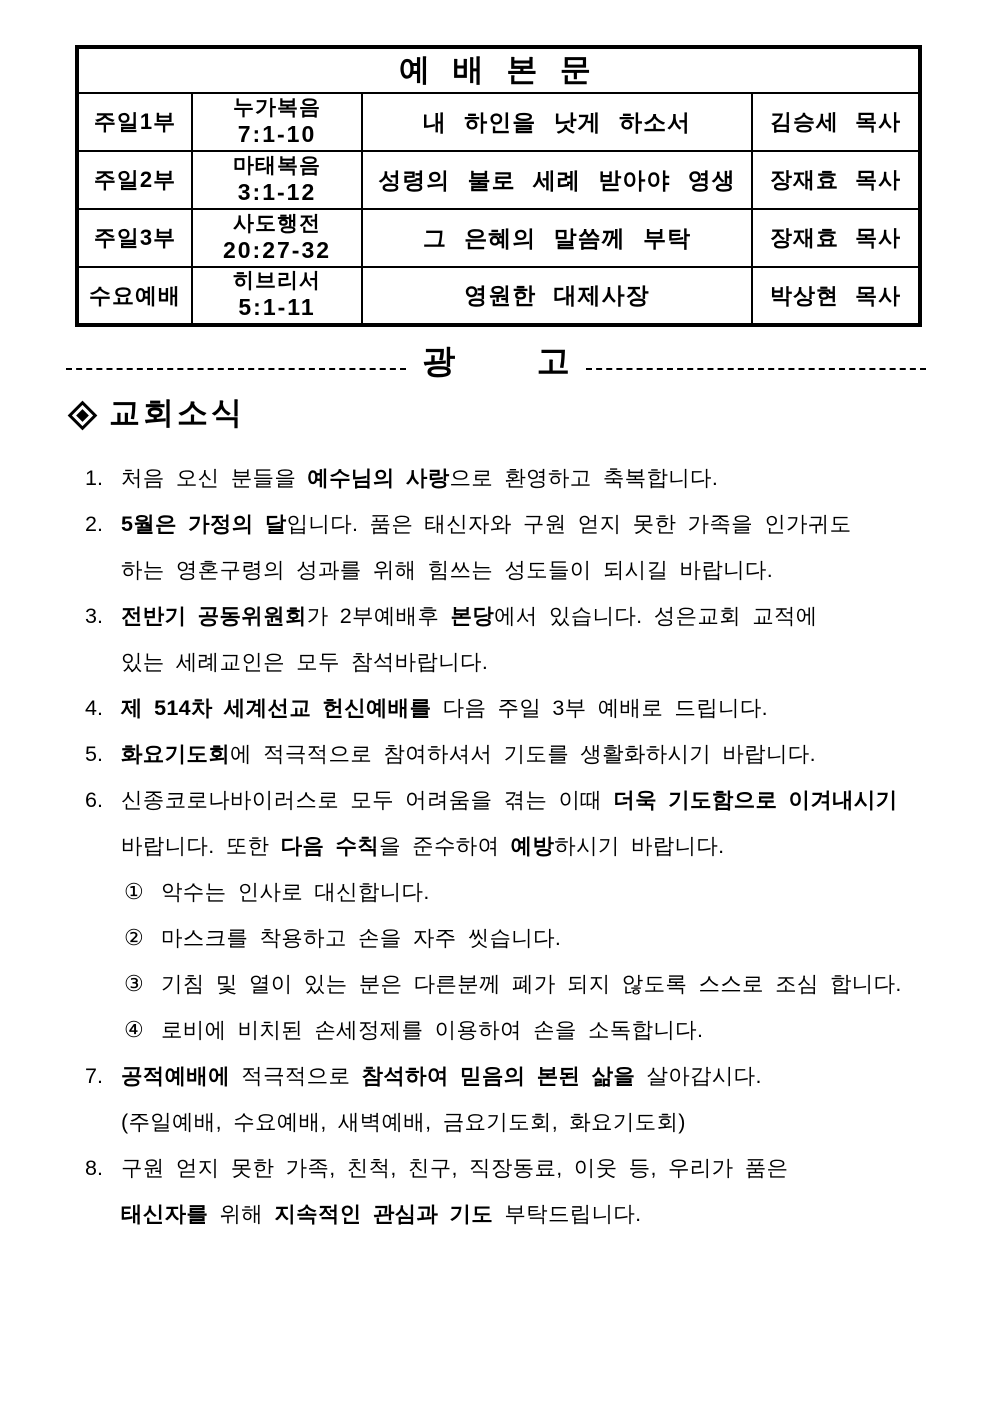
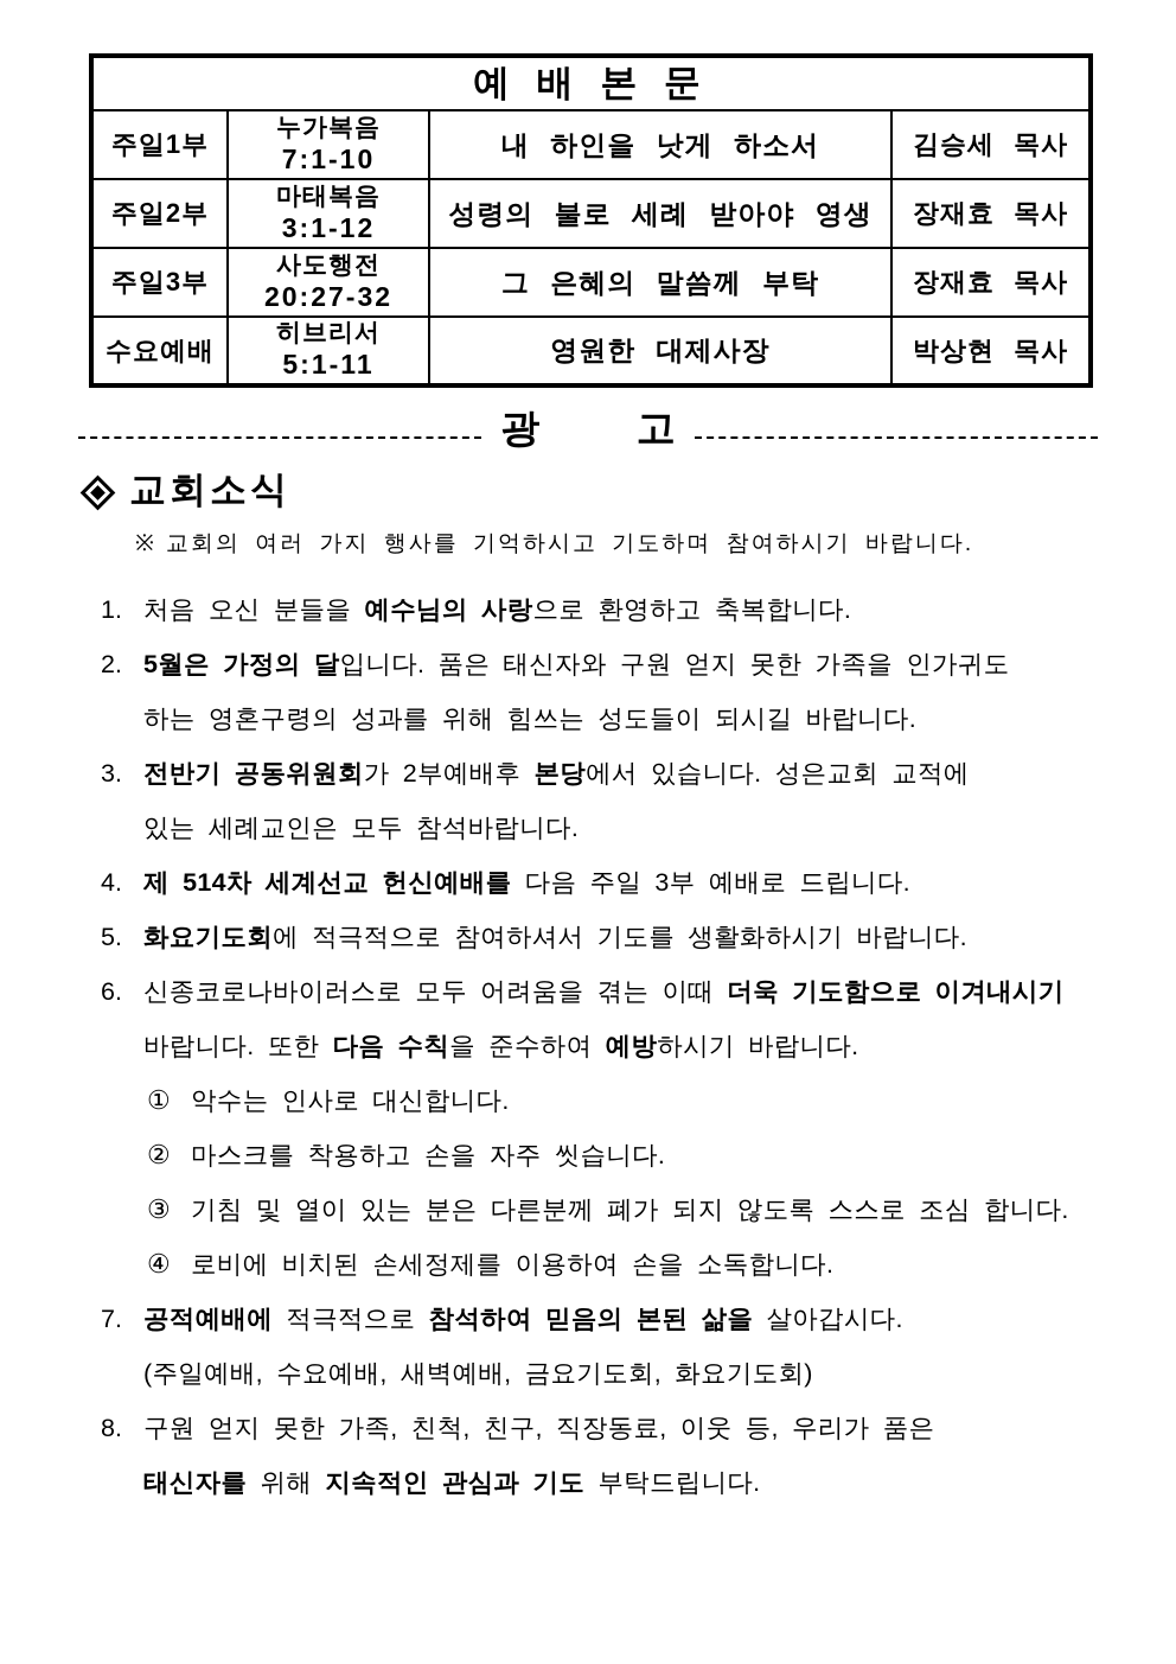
  예 배 본 문
  주일1부	누가복음7:1-10	내 하인을 낫게 하소서	김승세 목사
  주일2부	마태복음3:1-12	성령의 불로 세례 받아야 영생	장재효 목사
  주일3부	사도행전20:27-32	그 은혜의 말씀께 부탁	장재효 목사
  수요예배	히브리서5:1-11	영원한 대제사장	박상현 목사
  광 고
  교회소식
+ ※ 교회의 여러 가지 행사를 기억하시고 기도하며 참여하시기 바랍니다.
  1.
  처음 오신 분들을 예수님의 사랑으로 환영하고 축복합니다.
  2.
  5월은 가정의 달입니다. 품은 태신자와 구원 얻지 못한 가족을 인가귀도
  하는 영혼구령의 성과를 위해 힘쓰는 성도들이 되시길 바랍니다.
  3.
  전반기 공동위원회가 2부예배후 본당에서 있습니다. 성은교회 교적에
  있는 세례교인은 모두 참석바랍니다.
  4.
  제 514차 세계선교 헌신예배를 다음 주일 3부 예배로 드립니다.
  5.
  화요기도회에 적극적으로 참여하셔서 기도를 생활화하시기 바랍니다.
  6.
  신종코로나바이러스로 모두 어려움을 겪는 이때 더욱 기도함으로 이겨내시기
  바랍니다. 또한 다음 수칙을 준수하여 예방하시기 바랍니다.
  ①
  악수는 인사로 대신합니다.
  ②
  마스크를 착용하고 손을 자주 씻습니다.
  ③
  기침 및 열이 있는 분은 다른분께 폐가 되지 않도록 스스로 조심 합니다.
  ④
  로비에 비치된 손세정제를 이용하여 손을 소독합니다.
  7.
  공적예배에 적극적으로 참석하여 믿음의 본된 삶을 살아갑시다.
  (주일예배, 수요예배, 새벽예배, 금요기도회, 화요기도회)
  8.
  구원 얻지 못한 가족, 친척, 친구, 직장동료, 이웃 등, 우리가 품은
  태신자를 위해 지속적인 관심과 기도 부탁드립니다.
